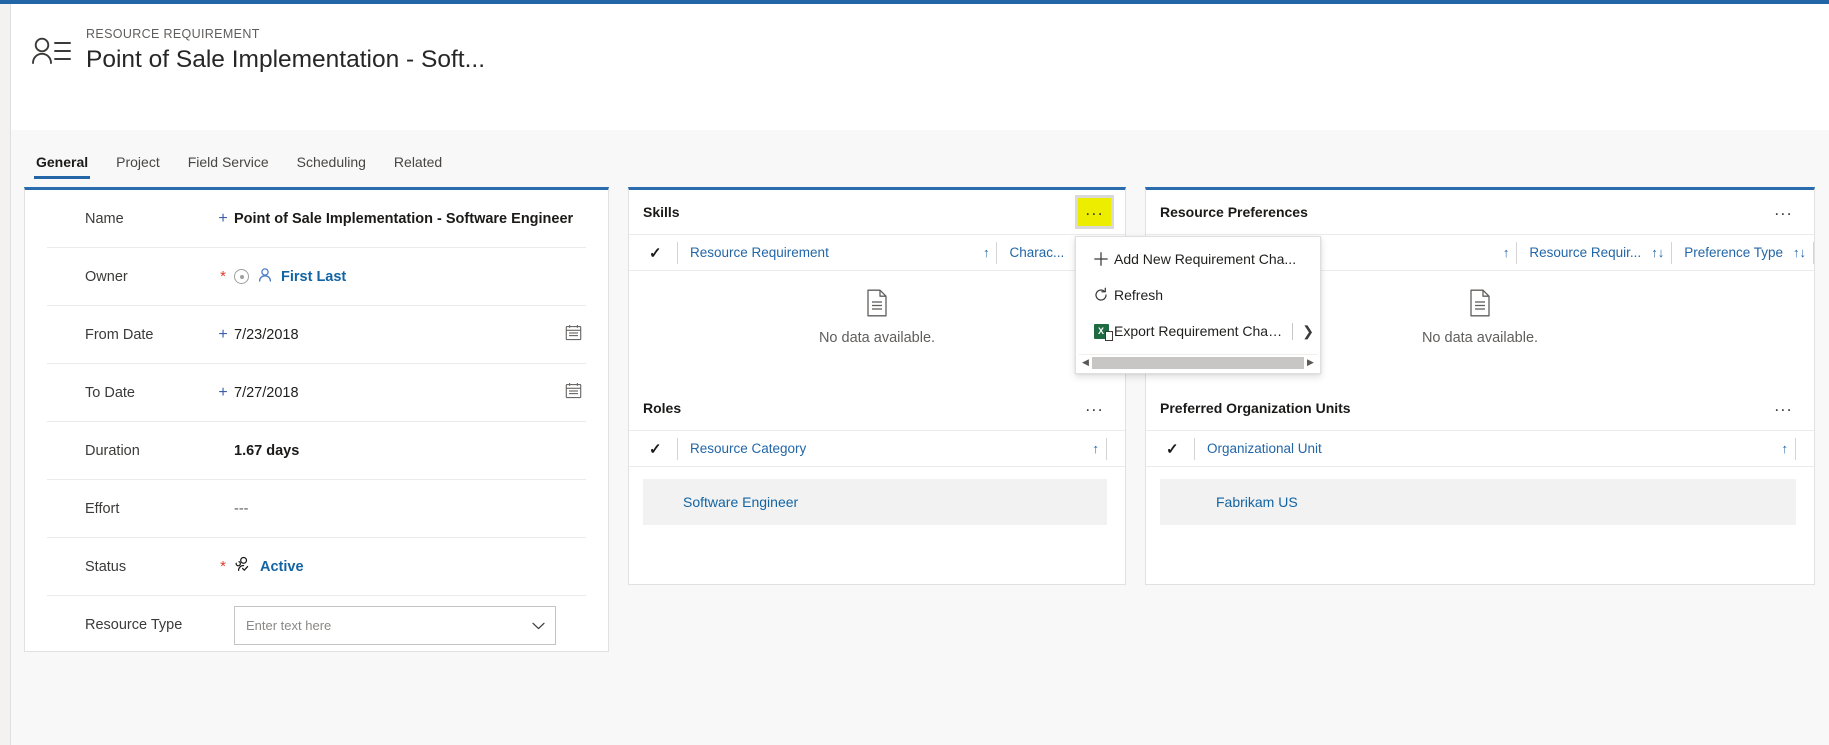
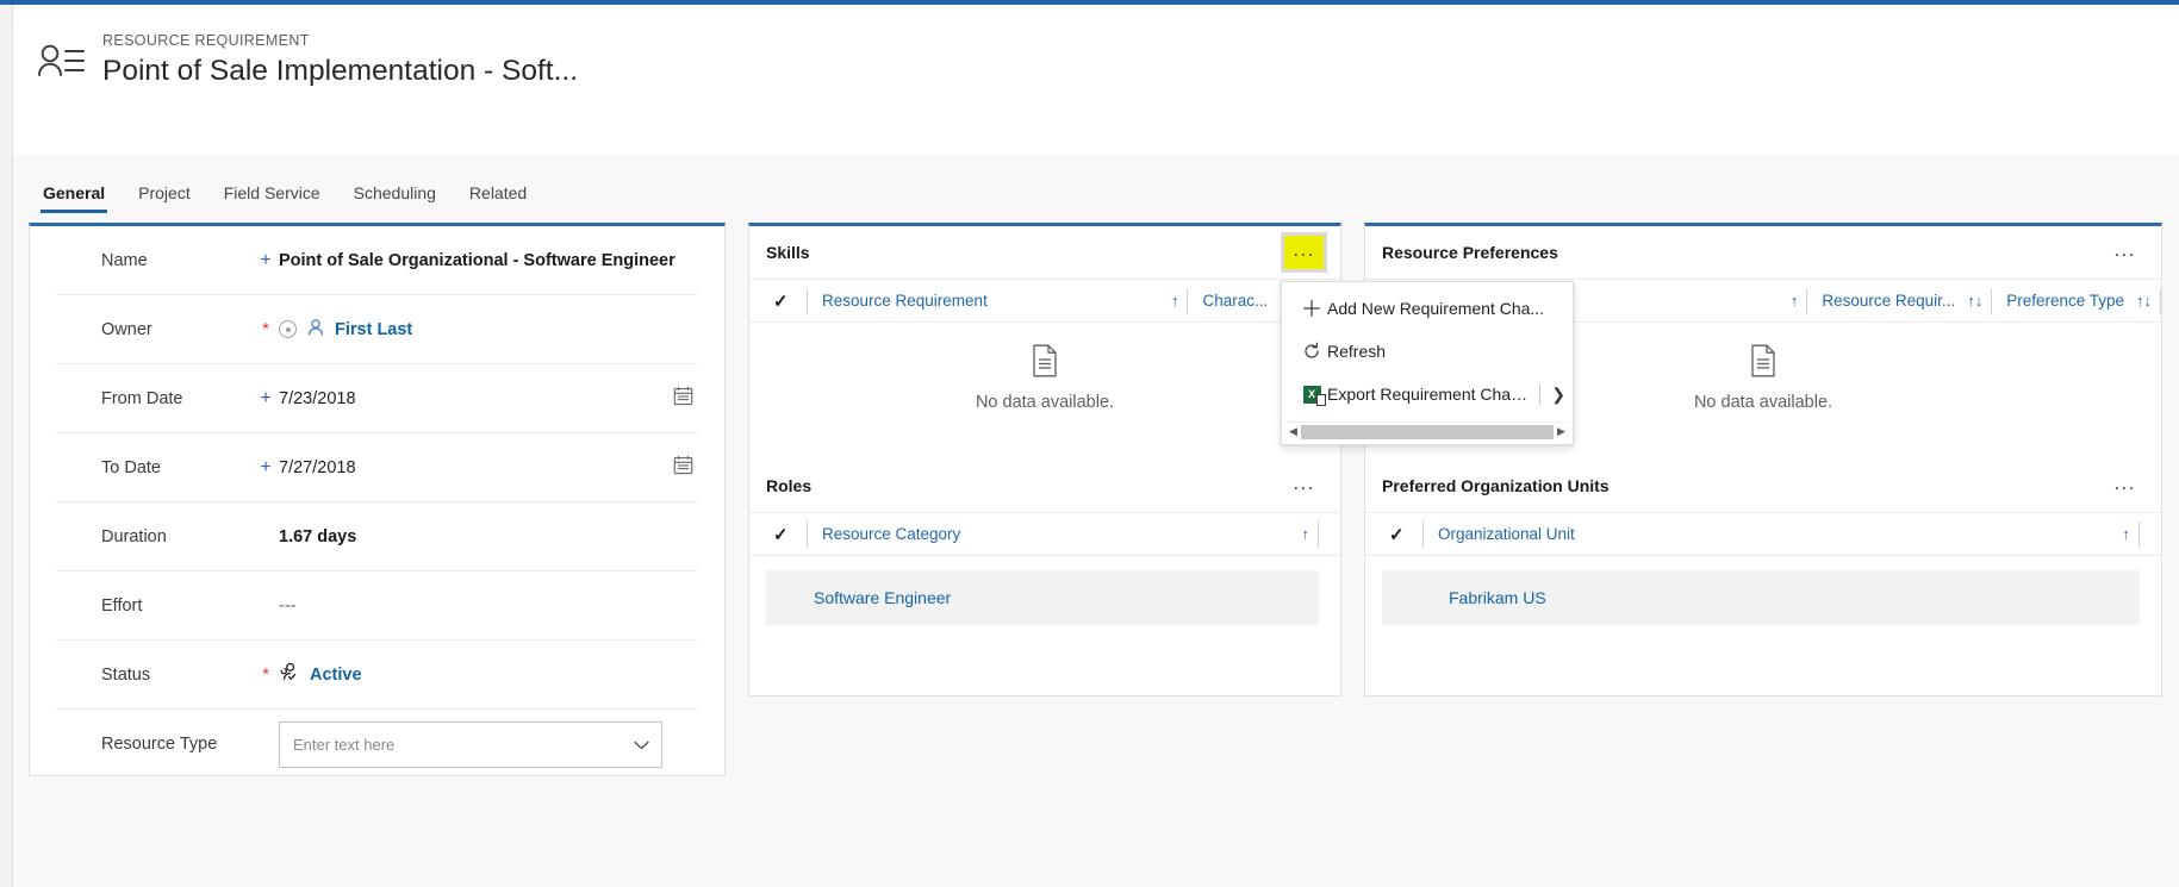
  RESOURCE REQUIREMENT
  Point of Sale Implementation - Soft...
  General
  Project
  Field Service
  Scheduling
  Related
  Name
  +
- Point of Sale Implementation - Software Engineer
+ Point of Sale Organizational - Software Engineer
  Owner
  *
  First Last
  From Date
  +
  7/23/2018
  To Date
  +
  7/27/2018
  Duration
  1.67 days
  Effort
  ---
  Status
  *
  Active
  Resource Type
  Enter text here
  Skills
  ...
  ✓
  Resource Requirement
  ↑
  Charac...
  No data available.
  Roles
  ...
  ✓
  Resource Category
  ↑
  Software Engineer
  Resource Preferences
  ...
  ↑
  Resource Requir...
  ↑↓
  Preference Type
  ↑↓
  No data available.
  Preferred Organization Units
  ...
  ✓
  Organizational Unit
  ↑
  Fabrikam US
  Add New Requirement Cha...
  Refresh
  X
  Export Requirement Charac
  ❯
  ◀
  ▶
